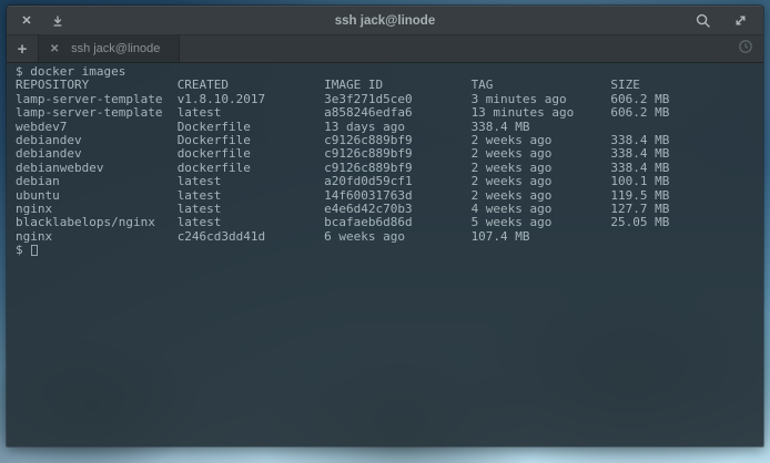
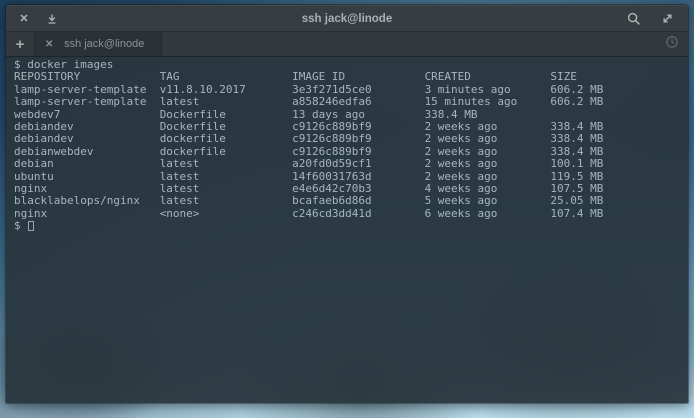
  ✕
  ssh jack@linode
  +
  ✕
  ssh jack@linode
  $ docker images
  REPOSITORY
- CREATED
+ TAG
  IMAGE ID
- TAG
+ CREATED
  SIZE
  lamp-server-template
- v1.8.10.2017
+ v11.8.10.2017
  3e3f271d5ce0
  3 minutes ago
  606.2 MB
  lamp-server-template
  latest
  a858246edfa6
- 13 minutes ago
+ 15 minutes ago
  606.2 MB
  webdev7
  Dockerfile
  13 days ago
  338.4 MB
  debiandev
  Dockerfile
  c9126c889bf9
  2 weeks ago
  338.4 MB
  debiandev
  dockerfile
  c9126c889bf9
  2 weeks ago
  338.4 MB
  debianwebdev
  dockerfile
  c9126c889bf9
  2 weeks ago
  338.4 MB
  debian
  latest
  a20fd0d59cf1
  2 weeks ago
  100.1 MB
  ubuntu
  latest
  14f60031763d
  2 weeks ago
  119.5 MB
  nginx
  latest
  e4e6d42c70b3
  4 weeks ago
- 127.7 MB
+ 107.5 MB
  blacklabelops/nginx
  latest
  bcafaeb6d86d
  5 weeks ago
  25.05 MB
  nginx
+ <none>
  c246cd3dd41d
  6 weeks ago
  107.4 MB
  $
